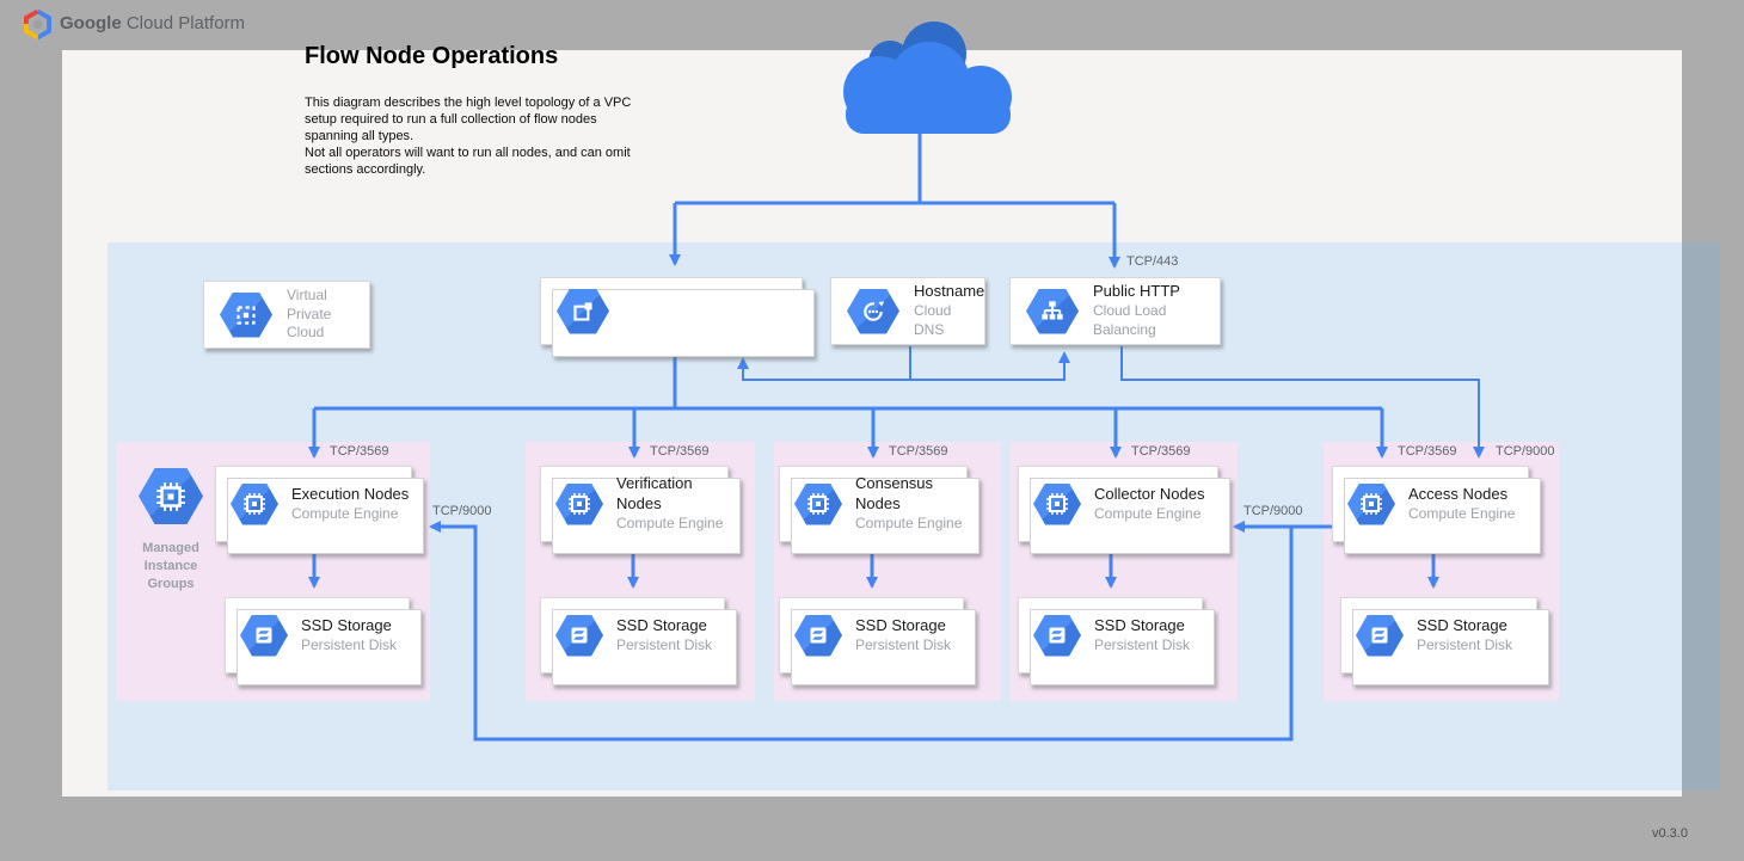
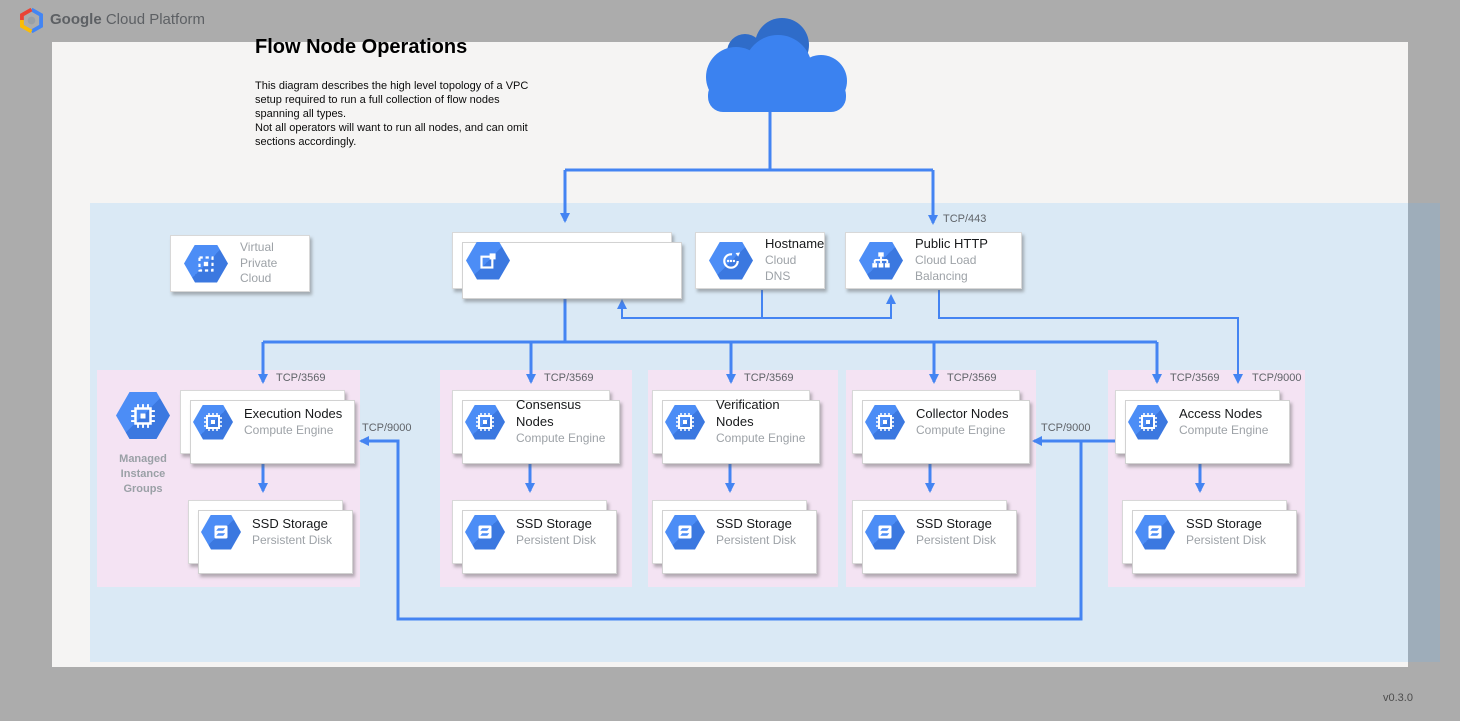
  Google Cloud Platform
  Flow Node Operations
  This diagram describes the high level topology of a VPC setup required to run a full collection of flow nodes spanning all types.
  Not all operators will want to run all nodes, and can omit sections accordingly.
  Virtual
  Private Cloud
  Hostname
  Cloud DNS
  Public HTTP
  Cloud Load Balancing
  Managed
  Instance
  Groups
  Execution Nodes
  Compute Engine
  SSD Storage
  Persistent Disk
- Verification Nodes
+ Consensus Nodes
  Compute Engine
  SSD Storage
  Persistent Disk
- Consensus Nodes
+ Verification Nodes
  Compute Engine
  SSD Storage
  Persistent Disk
  Collector Nodes
  Compute Engine
  SSD Storage
  Persistent Disk
  Access Nodes
  Compute Engine
  SSD Storage
  Persistent Disk
  TCP/443
  TCP/3569
  TCP/3569
  TCP/3569
  TCP/3569
  TCP/3569
  TCP/9000
  TCP/9000
  TCP/9000
  v0.3.0
